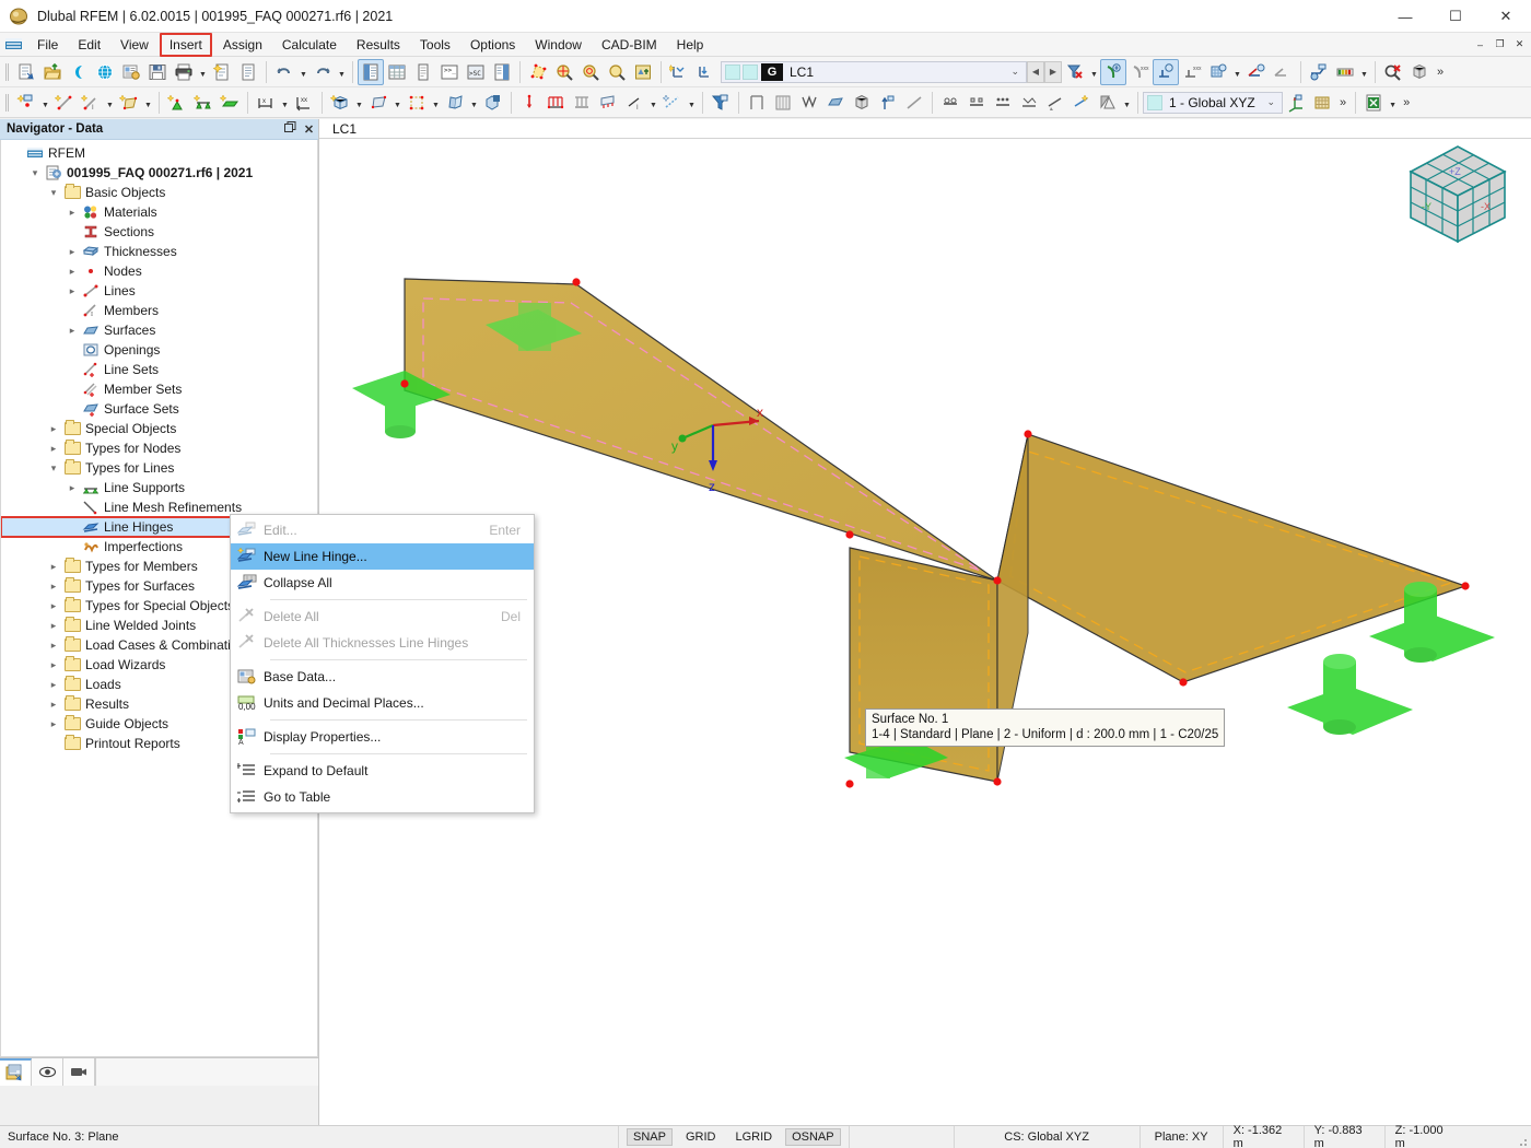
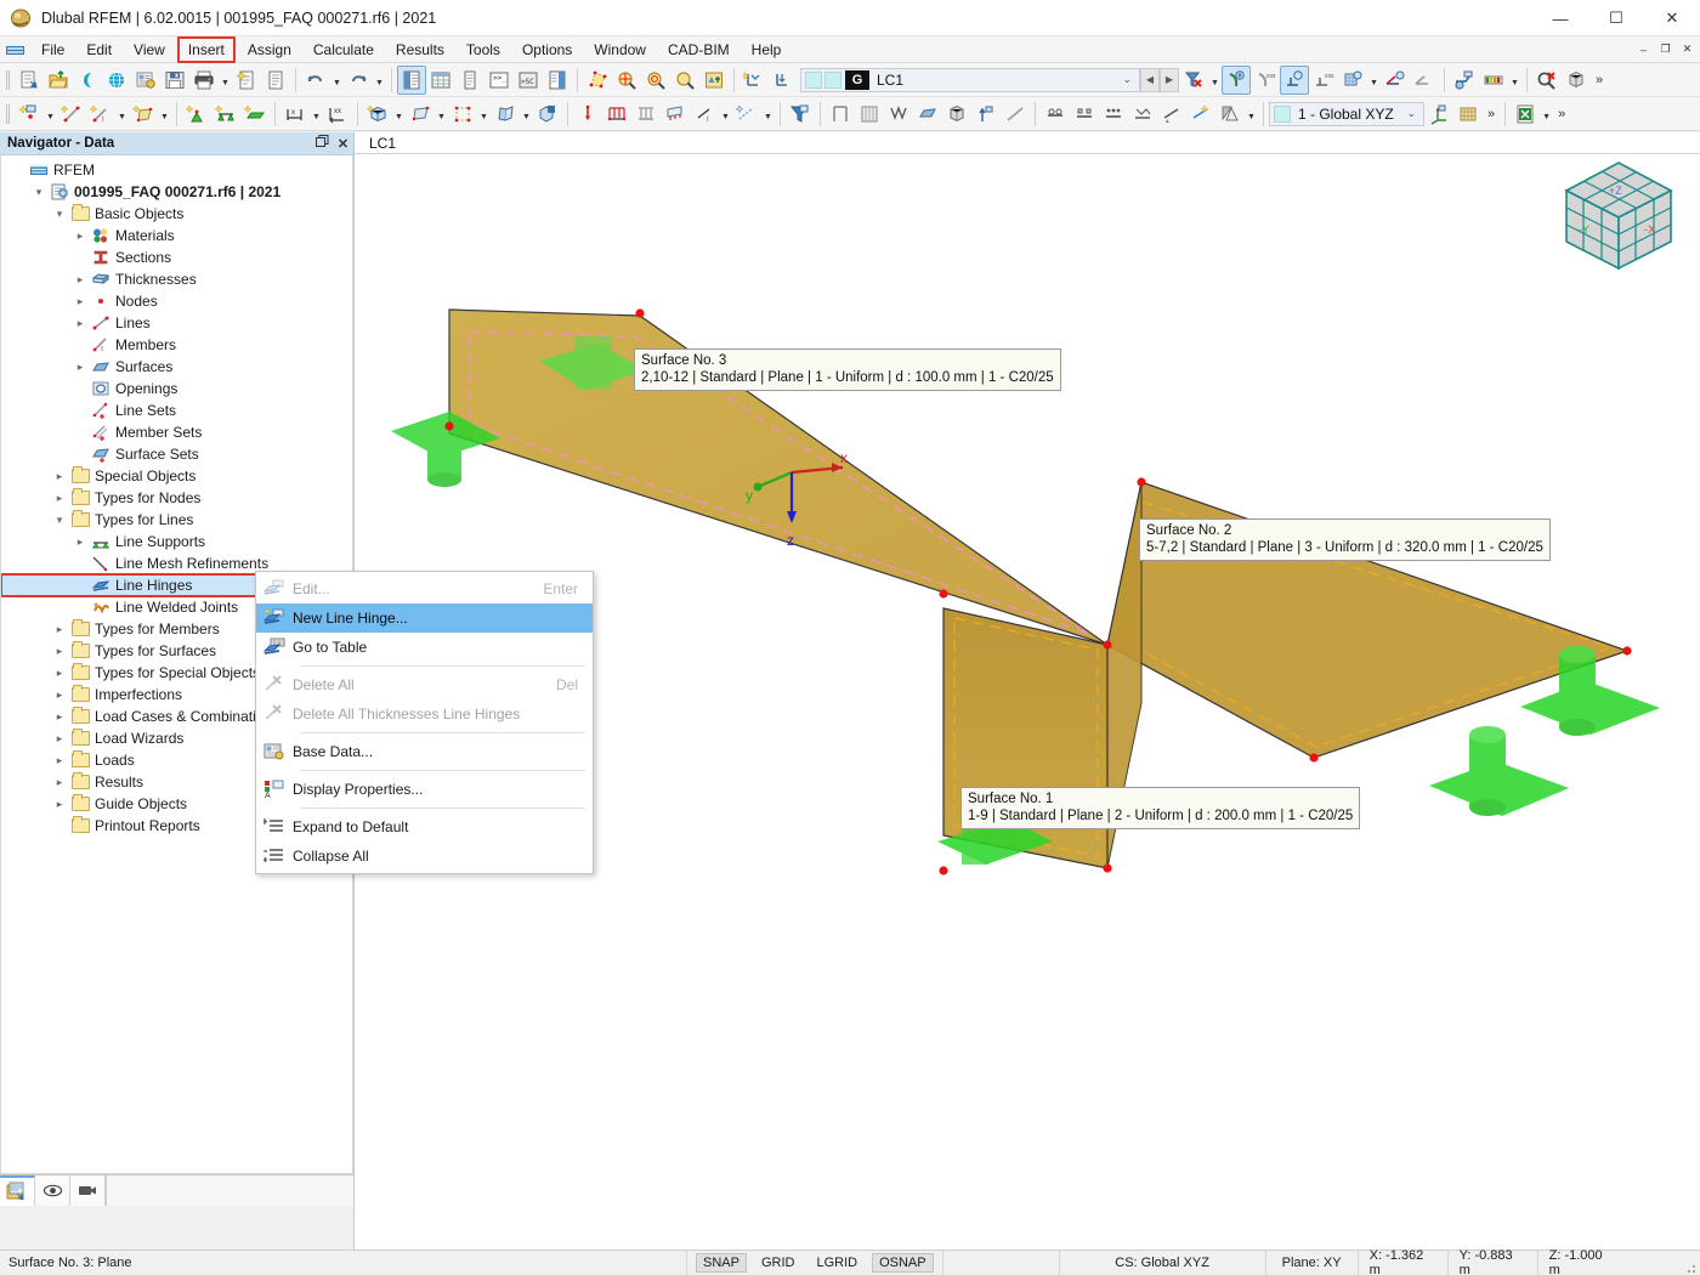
  Dlubal RFEM | 6.02.0015 | 001995_FAQ 000271.rf6 | 2021
  —
  ☐
  ✕
  File
  Edit
  View
  Insert
  Assign
  Calculate
  Results
  Tools
  Options
  Window
  CAD-BIM
  Help
  –
  ❐
  ✕
  G
  LC1
  ⌄
  ◀
  ▶
  »
  1 - Global XYZ
  ⌄
  »
  »
  Navigator - Data
  ✕
  RFEM
  ▾
  001995_FAQ 000271.rf6 | 2021
  ▾
  Basic Objects
  ▸
  Materials
  Sections
  ▸
  Thicknesses
  ▸
  Nodes
  ▸
  Lines
  Members
  ▸
  Surfaces
  Openings
  Line Sets
  Member Sets
  Surface Sets
  ▸
  Special Objects
  ▸
  Types for Nodes
  ▾
  Types for Lines
  ▸
  Line Supports
  Line Mesh Refinements
  Line Hinges
- Imperfections
+ Line Welded Joints
  ▸
  Types for Members
  ▸
  Types for Surfaces
  ▸
  Types for Special Object
  ▸
- Line Welded Joints
+ Imperfections
  ▸
  Load Cases & Combinat
  ▸
  Load Wizards
  ▸
  Loads
  ▸
  Results
  ▸
  Guide Objects
  Printout Reports
  LC1
  x
  y
  z
  +Z
  -Y
  -X
+ Surface No. 3
+ 2,10-12 | Standard | Plane | 1 - Uniform | d : 100.0 mm | 1 - C20/25
+ Surface No. 2
+ 5-7,2 | Standard | Plane | 3 - Uniform | d : 320.0 mm | 1 - C20/25
  Surface No. 1
- 1-4 | Standard | Plane | 2 - Uniform | d : 200.0 mm | 1 - C20/25
+ 1-9 | Standard | Plane | 2 - Uniform | d : 200.0 mm | 1 - C20/25
  Edit...
  Enter
  New Line Hinge...
- Collapse All
+ Go to Table
  Delete All
  Del
  Delete All Thicknesses Line Hinges
  Base Data...
- 0,00
- Units and Decimal Places...
  Display Properties...
  Expand to Default
- Go to Table
+ Collapse All
  Surface No. 3: Plane
  SNAP
  GRID
  LGRID
  OSNAP
  CS: Global XYZ
  Plane: XY
  X: -1.362 m
  Y: -0.883 m
  Z: -1.000 m
